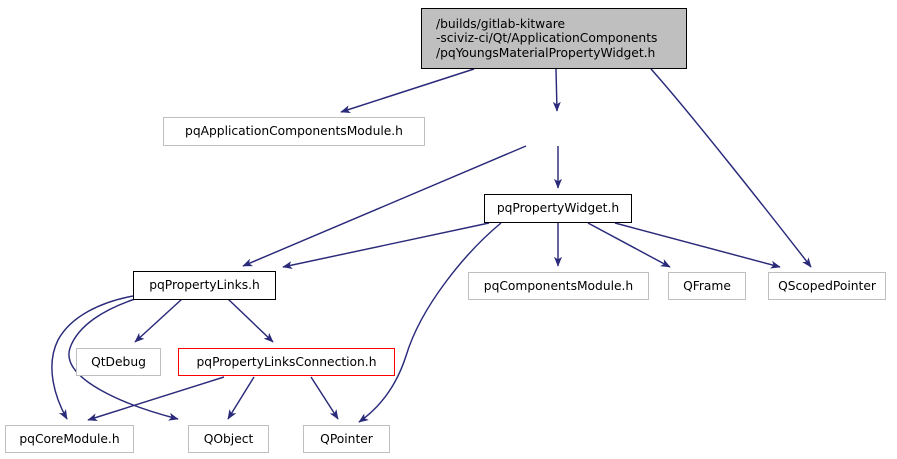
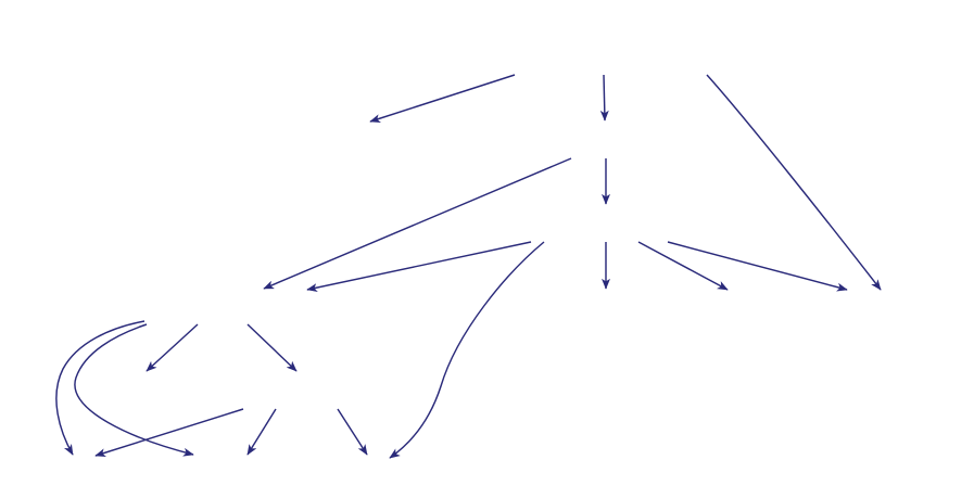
- /builds/gitlab-kitware
- -sciviz-ci/Qt/ApplicationComponents
- /pqYoungsMaterialPropertyWidget.h
- pqApplicationComponentsModule.h
- pqPropertyWidget.h
- pqPropertyLinks.h
- pqComponentsModule.h
- QFrame
- QScopedPointer
- QtDebug
- pqPropertyLinksConnection.h
- pqCoreModule.h
- QObject
- QPointer
